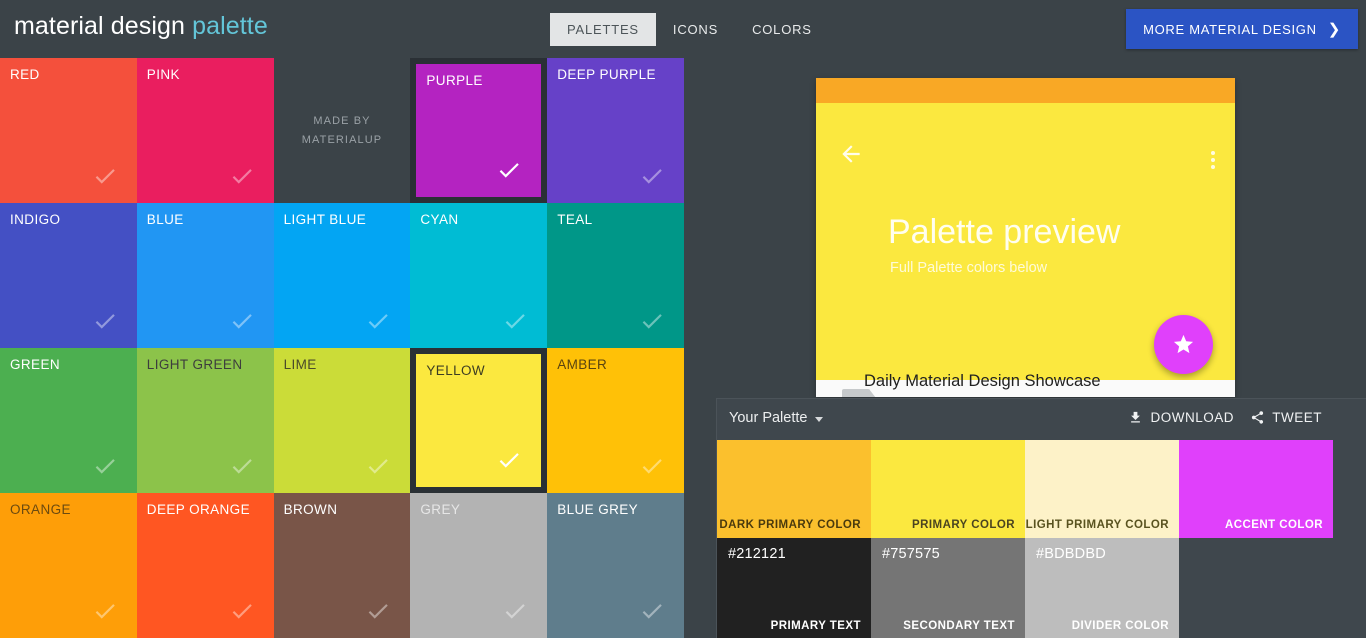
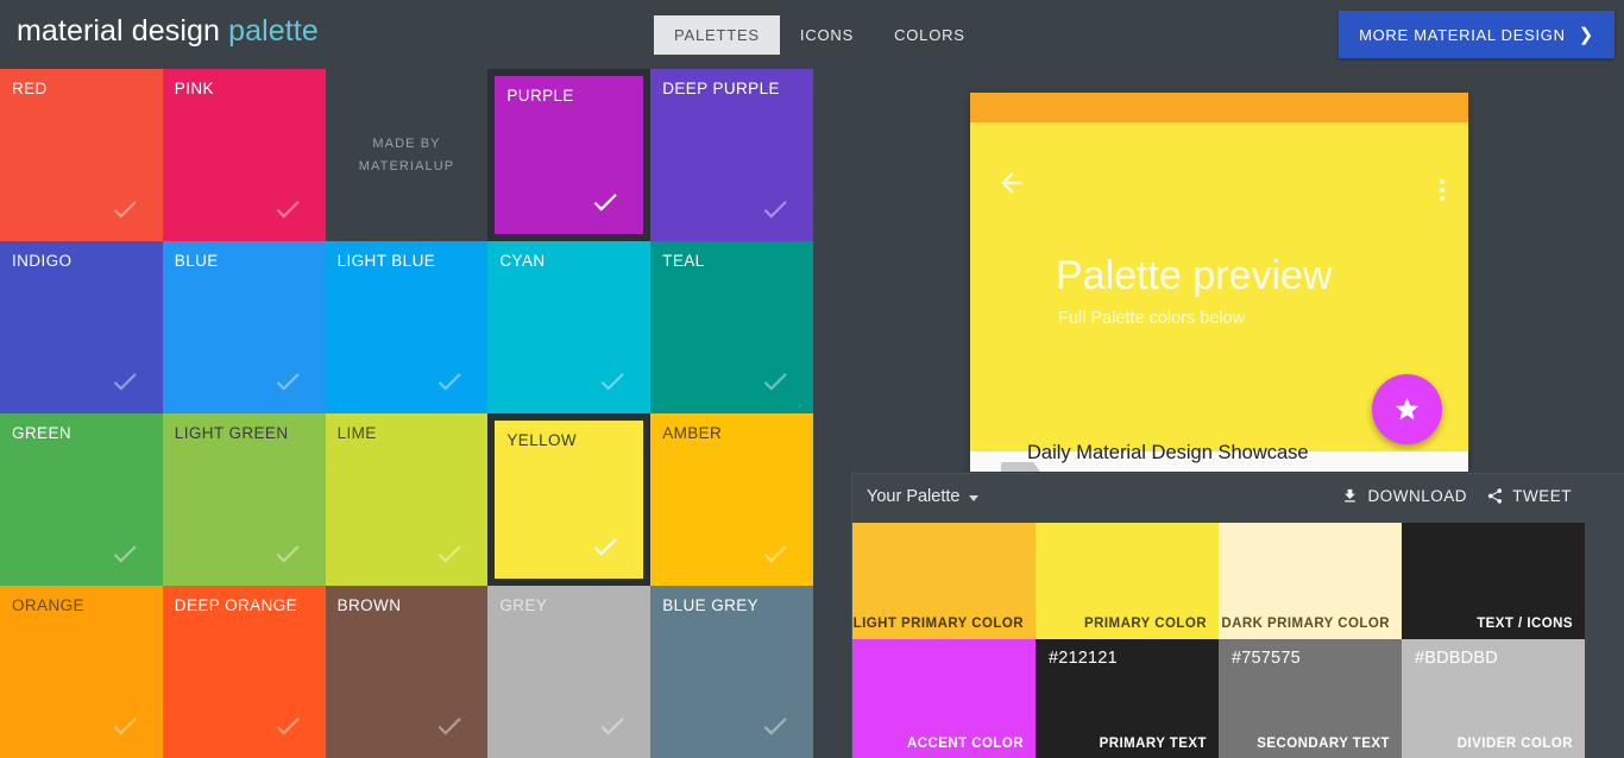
  material design palette
  PALETTES
  ICONS
  COLORS
  MORE MATERIAL DESIGN
  ❯
  RED
  PINK
  MADE BY
  MATERIALUP
  PURPLE
  DEEP PURPLE
  INDIGO
  BLUE
  LIGHT BLUE
  CYAN
  TEAL
  GREEN
  LIGHT GREEN
  LIME
  YELLOW
  AMBER
  ORANGE
  DEEP ORANGE
  BROWN
  GREY
  BLUE GREY
  Palette preview
  Full Palette colors below
  Daily Material Design Showcase
  Your Palette
  DOWNLOAD
  TWEET
- DARK PRIMARY COLOR
+ LIGHT PRIMARY COLOR
  PRIMARY COLOR
- LIGHT PRIMARY COLOR
+ DARK PRIMARY COLOR
+ TEXT / ICONS
  ACCENT COLOR
  #212121
  PRIMARY TEXT
  #757575
  SECONDARY TEXT
  #BDBDBD
  DIVIDER COLOR
